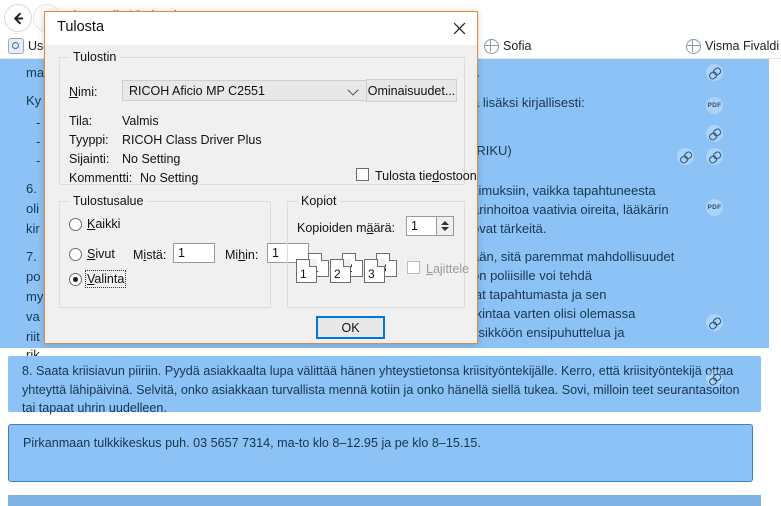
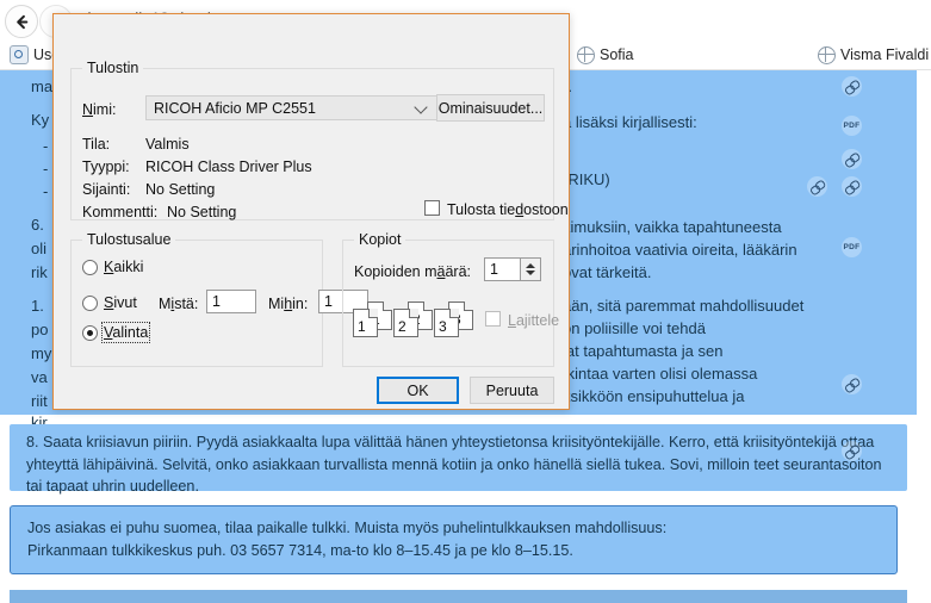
  Sofia
  Visma Fivaldi
  ma
  Ky
  -
  -
  -
  6.
  oli
- kir
+ rik
- 7.
+ 1.
  po
  my
  va
  riit
- rik
+ kir
  lisäksi kirjallisesti:
  RIKU)
  imuksiin, vaikka tapahtuneesta
  rinhoitoa vaativia oireita, lääkärin
  vat tärkeitä.
  än, sitä paremmat mahdollisuudet
  n poliisille voi tehdä
  at tapahtumasta ja sen
  kintaa varten olisi olemassa
  sikköön ensipuhuttelua ja
  8. Saata kriisiavun piiriin. Pyydä asiakkaalta lupa välittää hänen yhteystietonsa kriisityöntekijälle. Kerro, että kriisityöntekijä ottaa yhteyttä lähipäivinä. Selvitä, onko asiakkaan turvallista mennä kotiin ja onko hänellä siellä tukea. Sovi, milloin teet seurantasoiton tai tapaat uhrin uudelleen.
+ Jos asiakas ei puhu suomea, tilaa paikalle tulkki. Muista myös puhelintulkkauksen mahdollisuus:
- Pirkanmaan tulkkikeskus puh. 03 5657 7314, ma-to klo 8–12.95 ja pe klo 8–15.15.
+ Pirkanmaan tulkkikeskus puh. 03 5657 7314, ma-to klo 8–15.45 ja pe klo 8–15.15.
- Tulosta
  Tulostin
  Nimi:
  RICOH Aficio MP C2551
  Ominaisuudet...
  Tila:
  Valmis
  Tyyppi:
  RICOH Class Driver Plus
  Sijainti:
  No Setting
  Kommentti:
  No Setting
  Tulosta tiedostoon
  Tulostusalue
  Kaikki
  Sivut
  Mistä:
  1
  Mihin:
  1
  Valinta
  Kopiot
  Kopioiden määrä:
  1
  1
  2
  3
  Lajittele
  OK
+ Peruuta
